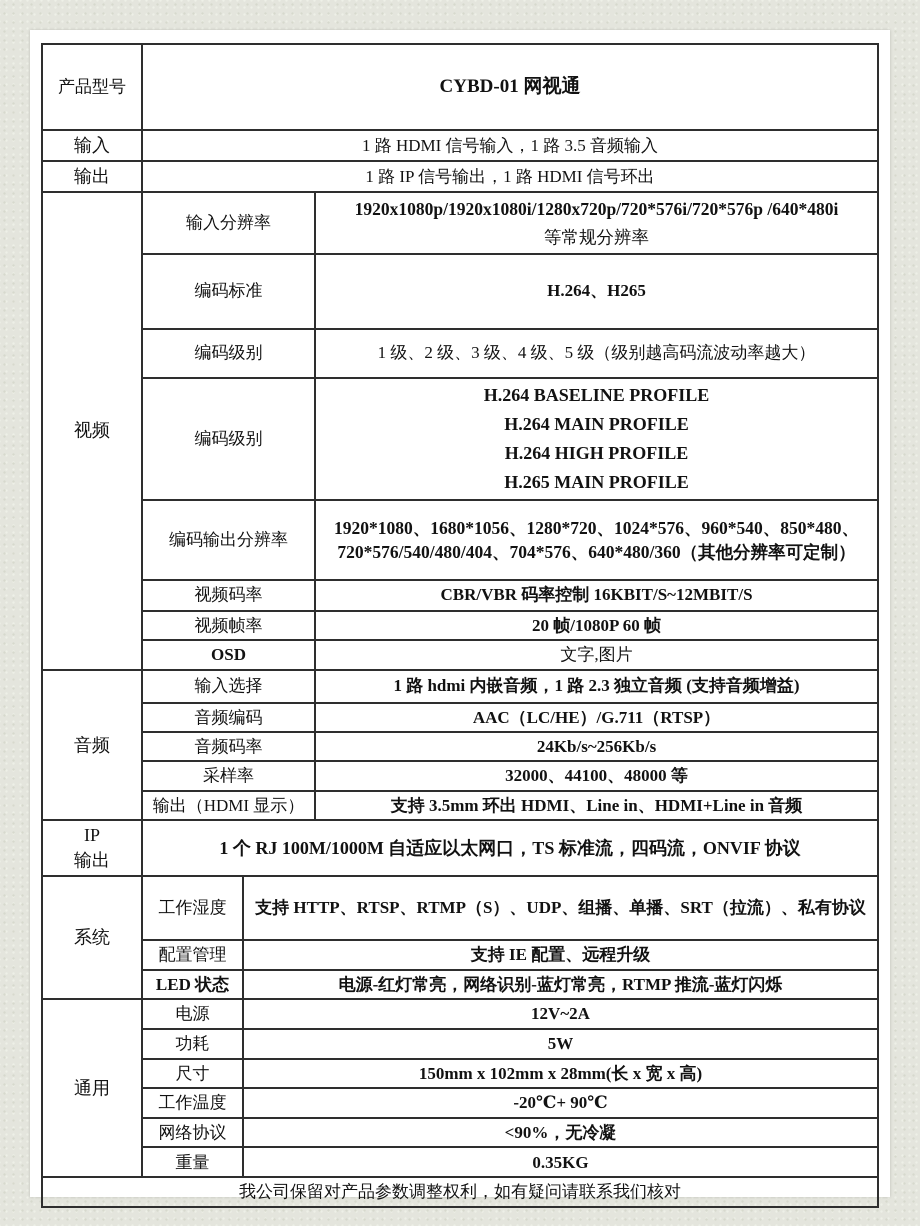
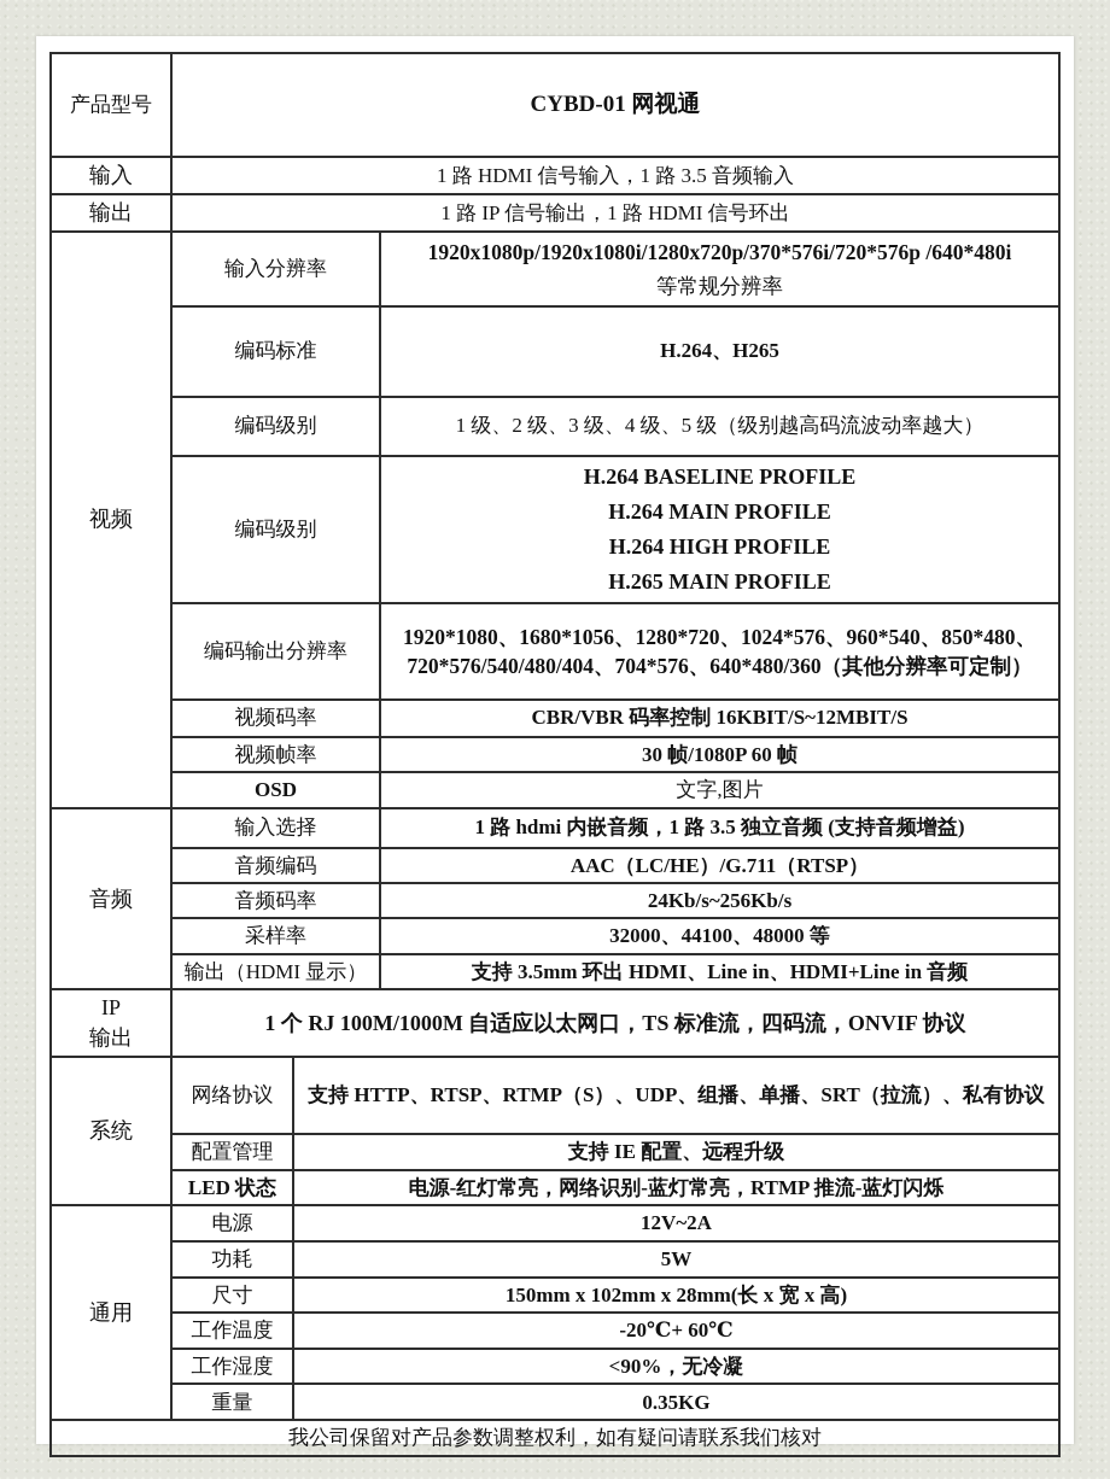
  产品型号	CYBD-01 网视通
  输入	1 路 HDMI 信号输入，1 路 3.5 音频输入
  输出	1 路 IP 信号输出，1 路 HDMI 信号环出
- 视频	输入分辨率	1920x1080p/1920x1080i/1280x720p/720*576i/720*576p /640*480i 等常规分辨率
+ 视频	输入分辨率	1920x1080p/1920x1080i/1280x720p/370*576i/720*576p /640*480i 等常规分辨率
  编码标准	H.264、H265
  编码级别	1 级、2 级、3 级、4 级、5 级（级别越高码流波动率越大）
  编码级别	H.264 BASELINE PROFILE H.264 MAIN PROFILE H.264 HIGH PROFILE H.265 MAIN PROFILE
  编码输出分辨率	1920*1080、1680*1056、1280*720、1024*576、960*540、850*480、720*576/540/480/404、704*576、640*480/360（其他分辨率可定制）
  视频码率	CBR/VBR 码率控制 16KBIT/S~12MBIT/S
- 视频帧率	20 帧/1080P 60 帧
+ 视频帧率	30 帧/1080P 60 帧
  OSD	文字,图片
- 音频	输入选择	1 路 hdmi 内嵌音频，1 路 2.3 独立音频 (支持音频增益)
+ 音频	输入选择	1 路 hdmi 内嵌音频，1 路 3.5 独立音频 (支持音频增益)
  音频编码	AAC（LC/HE）/G.711（RTSP）
  音频码率	24Kb/s~256Kb/s
  采样率	32000、44100、48000 等
  输出（HDMI 显示）	支持 3.5mm 环出 HDMI、Line in、HDMI+Line in 音频
  IP 输出	1 个 RJ 100M/1000M 自适应以太网口，TS 标准流，四码流，ONVIF 协议
- 系统	工作湿度	支持 HTTP、RTSP、RTMP（S）、UDP、组播、单播、SRT（拉流）、私有协议
+ 系统	网络协议	支持 HTTP、RTSP、RTMP（S）、UDP、组播、单播、SRT（拉流）、私有协议
  配置管理	支持 IE 配置、远程升级
  LED 状态	电源-红灯常亮，网络识别-蓝灯常亮，RTMP 推流-蓝灯闪烁
  通用	电源	12V~2A
  功耗	5W
  尺寸	150mm x 102mm x 28mm(长 x 宽 x 高)
- 工作温度	-20℃+ 90℃
+ 工作温度	-20℃+ 60℃
- 网络协议	<90%，无冷凝
+ 工作湿度	<90%，无冷凝
  重量	0.35KG
  我公司保留对产品参数调整权利，如有疑问请联系我们核对
